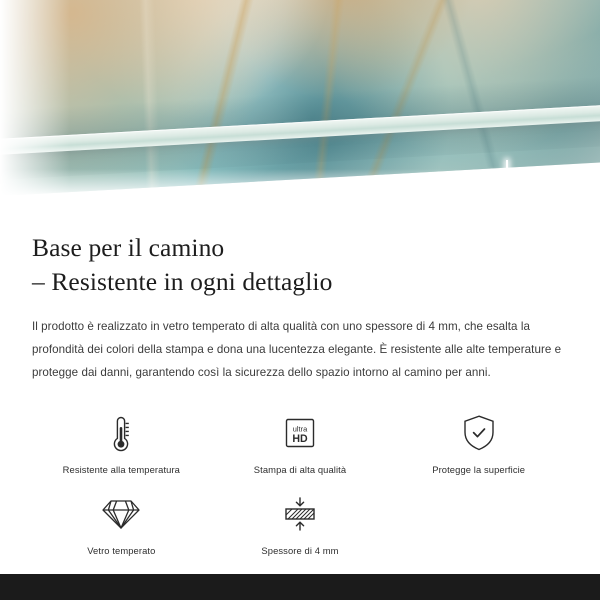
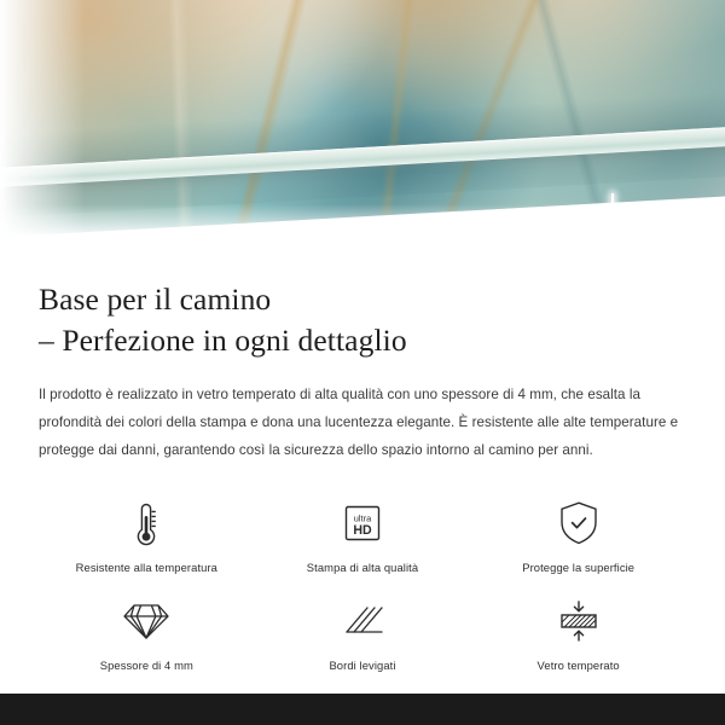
  Base per il camino
- – Resistente in ogni dettaglio
+ – Perfezione in ogni dettaglio
  Il prodotto è realizzato in vetro temperato di alta qualità con uno spessore di 4 mm, che esalta la profondità dei colori della stampa e dona una lucentezza elegante. È resistente alle alte temperature e protegge dai danni, garantendo così la sicurezza dello spazio intorno al camino per anni.
  Resistente alla temperatura
  ultra
  HD
  Stampa di alta qualità
  Protegge la superficie
- Vetro temperato
+ Spessore di 4 mm
+ Bordi levigati
- Spessore di 4 mm
+ Vetro temperato
